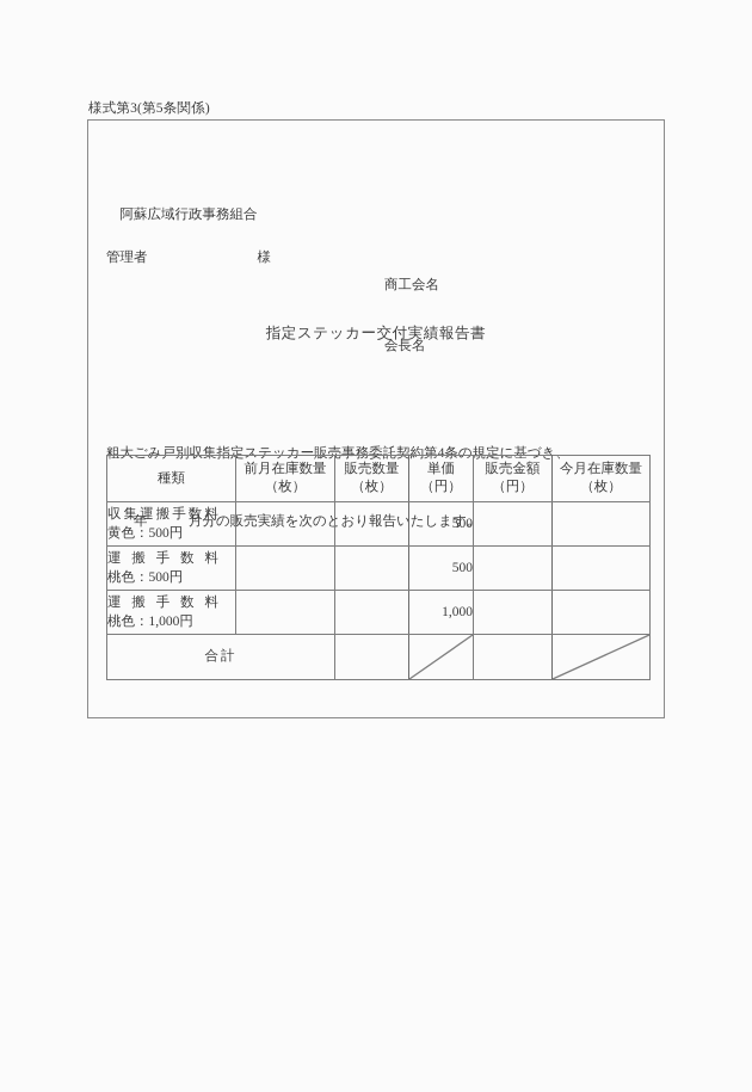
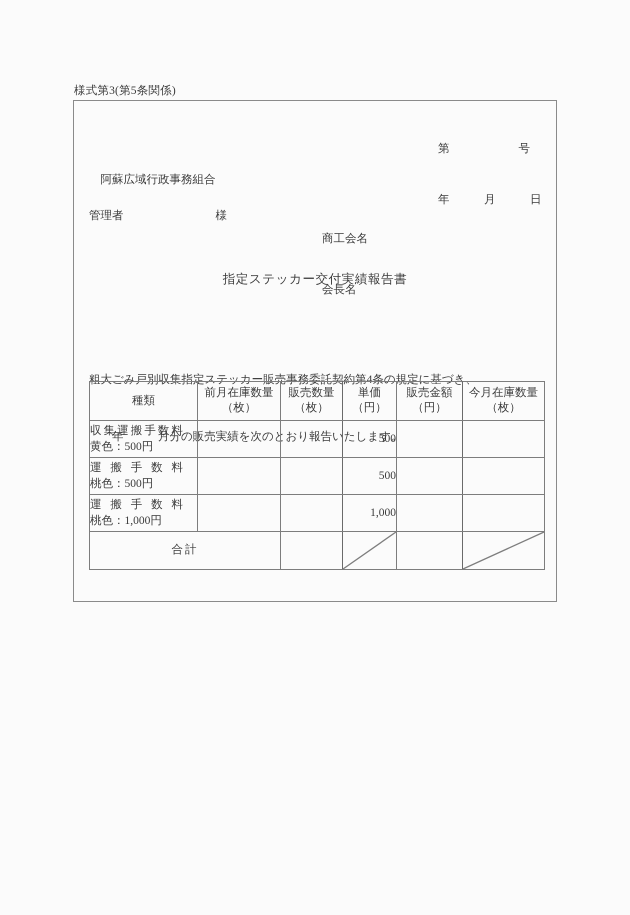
  様式第3(第5条関係)
+ 第 号
+ 年 月 日
  阿蘇広域行政事務組合
  管理者 様
  商工会名
  会長名
  指定ステッカー交付実績報告書
  粗大ごみ戸別収集指定ステッカー販売事務委託契約第4条の規定に基づき、
  年 月分の販売実績を次のとおり報告いたします。
  種類	前月在庫数量 （枚）	販売数量 （枚）	単価 （円）	販売金額 （円）	今月在庫数量 （枚）
  収集運搬手数料 黄色：500円			500
  運搬手数料 桃色：500円			500
  運搬手数料 桃色：1,000円			1,000
  合計
